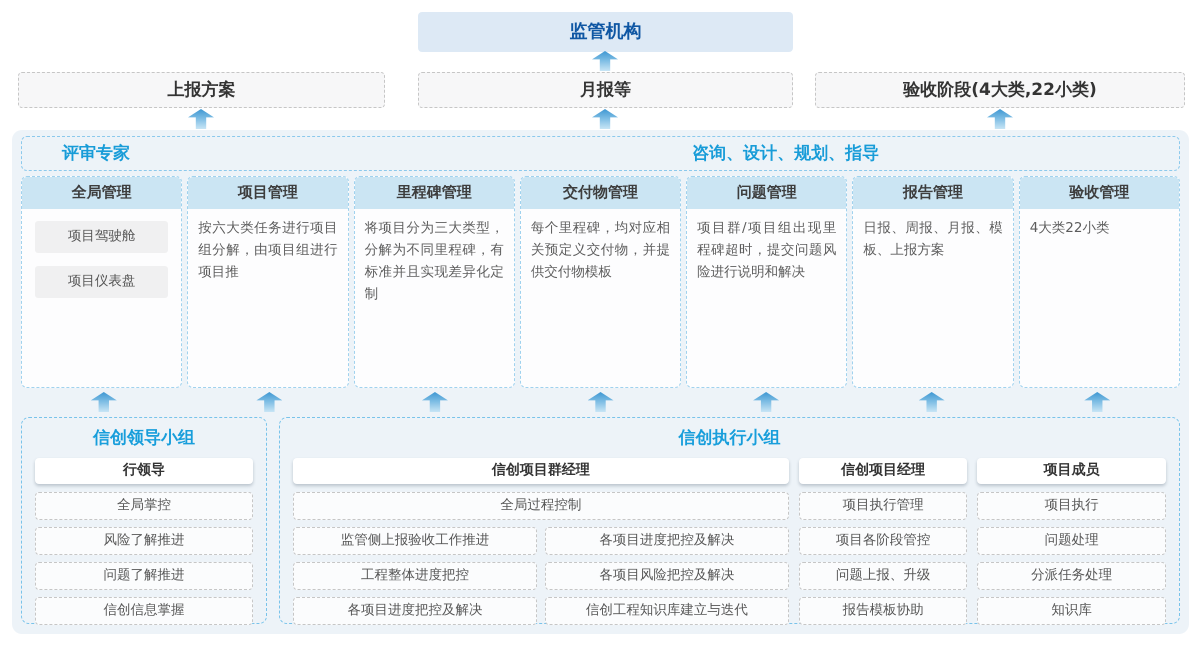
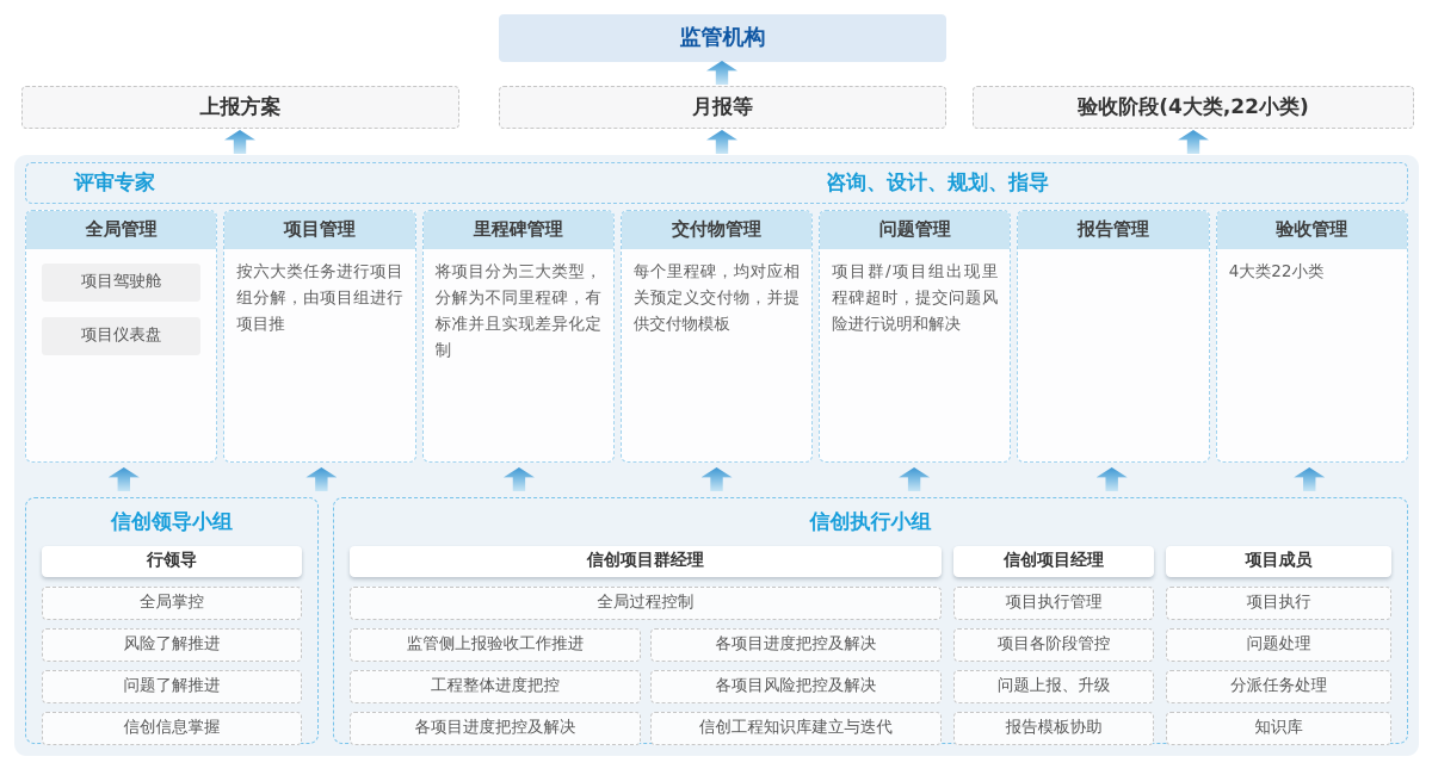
  监管机构
  上报方案
  月报等
  验收阶段(4大类,22小类)
  评审专家
  咨询、设计、规划、指导
  全局管理
  项目驾驶舱
  项目仪表盘
  项目管理
  按六大类任务进行项目组分解，由项目组进行项目推
  里程碑管理
  将项目分为三大类型，分解为不同里程碑，有标准并且实现差异化定制
  交付物管理
  每个里程碑，均对应相关预定义交付物，并提供交付物模板
  问题管理
  项目群/项目组出现里程碑超时，提交问题风险进行说明和解决
  报告管理
- 日报、周报、月报、模板、上报方案
  验收管理
  4大类22小类
  信创领导小组
  行领导
  全局掌控
  风险了解推进
  问题了解推进
  信创信息掌握
  信创执行小组
  信创项目群经理
  全局过程控制
  监管侧上报验收工作推进
  各项目进度把控及解决
  工程整体进度把控
  各项目风险把控及解决
  各项目进度把控及解决
  信创工程知识库建立与迭代
  信创项目经理
  项目执行管理
  项目各阶段管控
  问题上报、升级
  报告模板协助
  项目成员
  项目执行
  问题处理
  分派任务处理
  知识库
